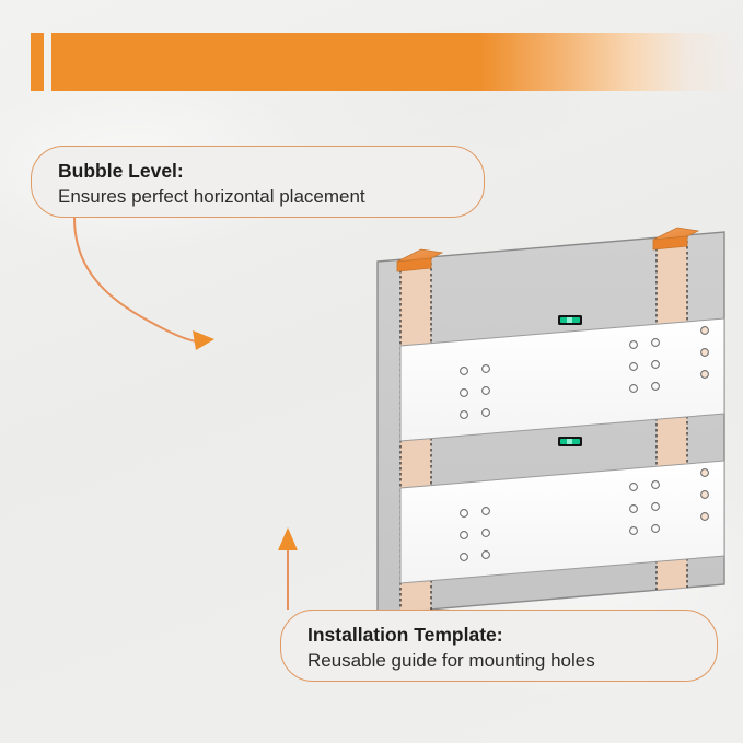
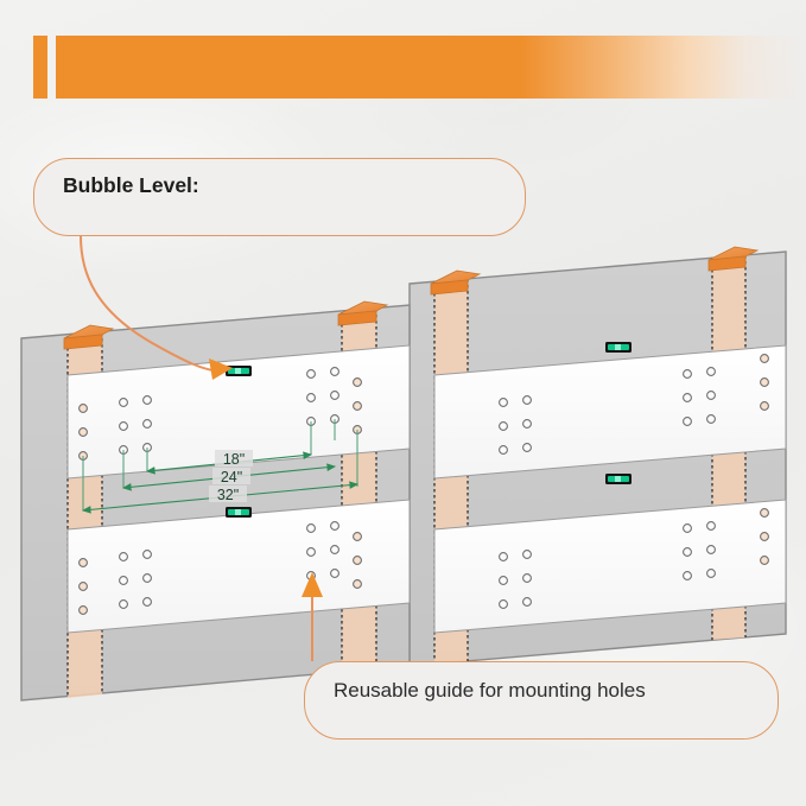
+ 18"
+ 24"
+ 32"
  Bubble Level:
- Ensures perfect horizontal placement
- Installation Template:
  Reusable guide for mounting holes
